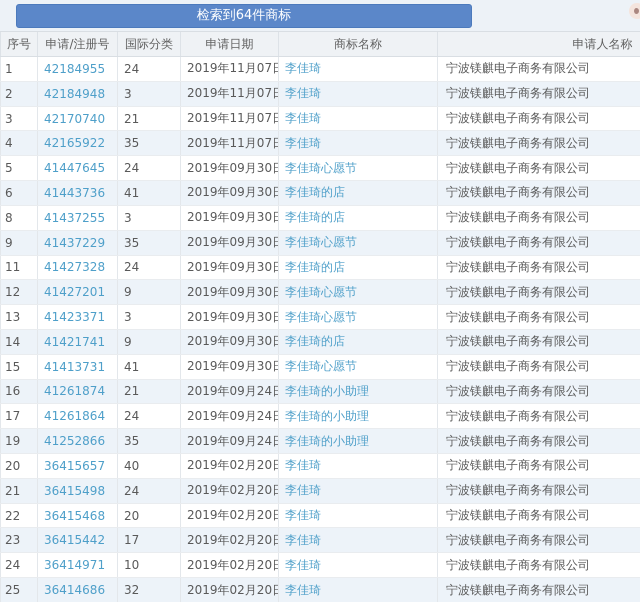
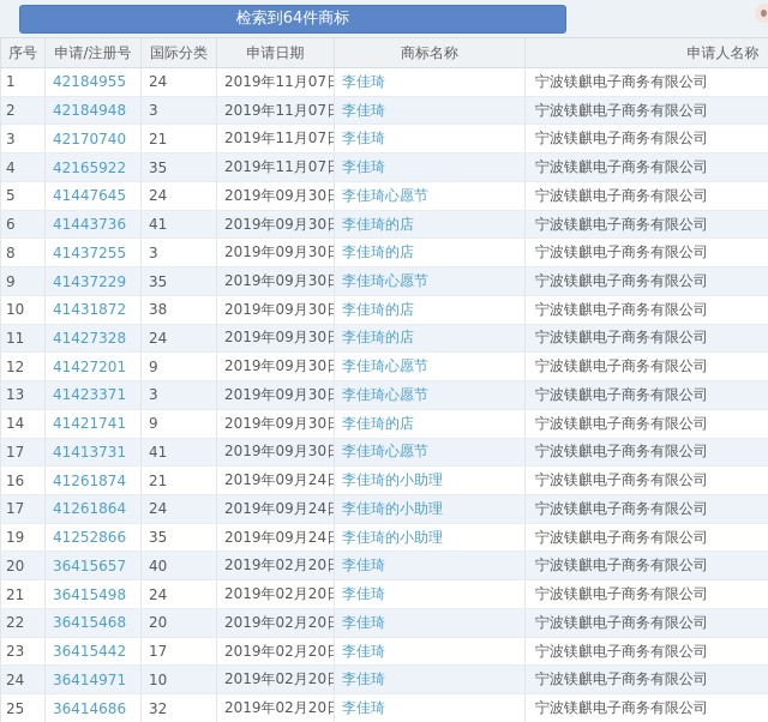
  检索到64件商标
  序号	申请/注册号	国际分类	申请日期	商标名称	申请人名称
  1	42184955	24	2019年11月07日	李佳琦	宁波镁麒电子商务有限公司
  2	42184948	3	2019年11月07日	李佳琦	宁波镁麒电子商务有限公司
  3	42170740	21	2019年11月07日	李佳琦	宁波镁麒电子商务有限公司
  4	42165922	35	2019年11月07日	李佳琦	宁波镁麒电子商务有限公司
  5	41447645	24	2019年09月30日	李佳琦心愿节	宁波镁麒电子商务有限公司
  6	41443736	41	2019年09月30日	李佳琦的店	宁波镁麒电子商务有限公司
  8	41437255	3	2019年09月30日	李佳琦的店	宁波镁麒电子商务有限公司
  9	41437229	35	2019年09月30日	李佳琦心愿节	宁波镁麒电子商务有限公司
+ 10	41431872	38	2019年09月30日	李佳琦的店	宁波镁麒电子商务有限公司
  11	41427328	24	2019年09月30日	李佳琦的店	宁波镁麒电子商务有限公司
  12	41427201	9	2019年09月30日	李佳琦心愿节	宁波镁麒电子商务有限公司
  13	41423371	3	2019年09月30日	李佳琦心愿节	宁波镁麒电子商务有限公司
  14	41421741	9	2019年09月30日	李佳琦的店	宁波镁麒电子商务有限公司
- 15	41413731	41	2019年09月30日	李佳琦心愿节	宁波镁麒电子商务有限公司
+ 17	41413731	41	2019年09月30日	李佳琦心愿节	宁波镁麒电子商务有限公司
  16	41261874	21	2019年09月24日	李佳琦的小助理	宁波镁麒电子商务有限公司
  17	41261864	24	2019年09月24日	李佳琦的小助理	宁波镁麒电子商务有限公司
  19	41252866	35	2019年09月24日	李佳琦的小助理	宁波镁麒电子商务有限公司
  20	36415657	40	2019年02月20日	李佳琦	宁波镁麒电子商务有限公司
  21	36415498	24	2019年02月20日	李佳琦	宁波镁麒电子商务有限公司
  22	36415468	20	2019年02月20日	李佳琦	宁波镁麒电子商务有限公司
  23	36415442	17	2019年02月20日	李佳琦	宁波镁麒电子商务有限公司
  24	36414971	10	2019年02月20日	李佳琦	宁波镁麒电子商务有限公司
  25	36414686	32	2019年02月20日	李佳琦	宁波镁麒电子商务有限公司
